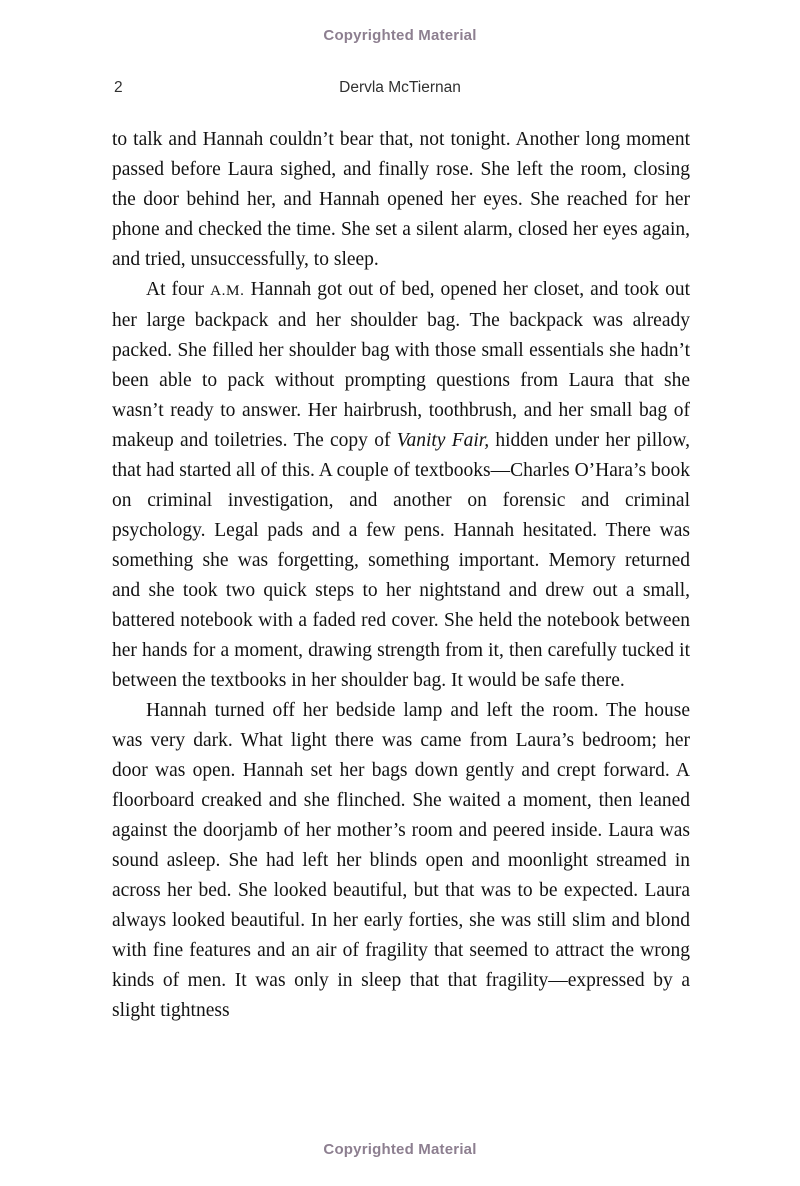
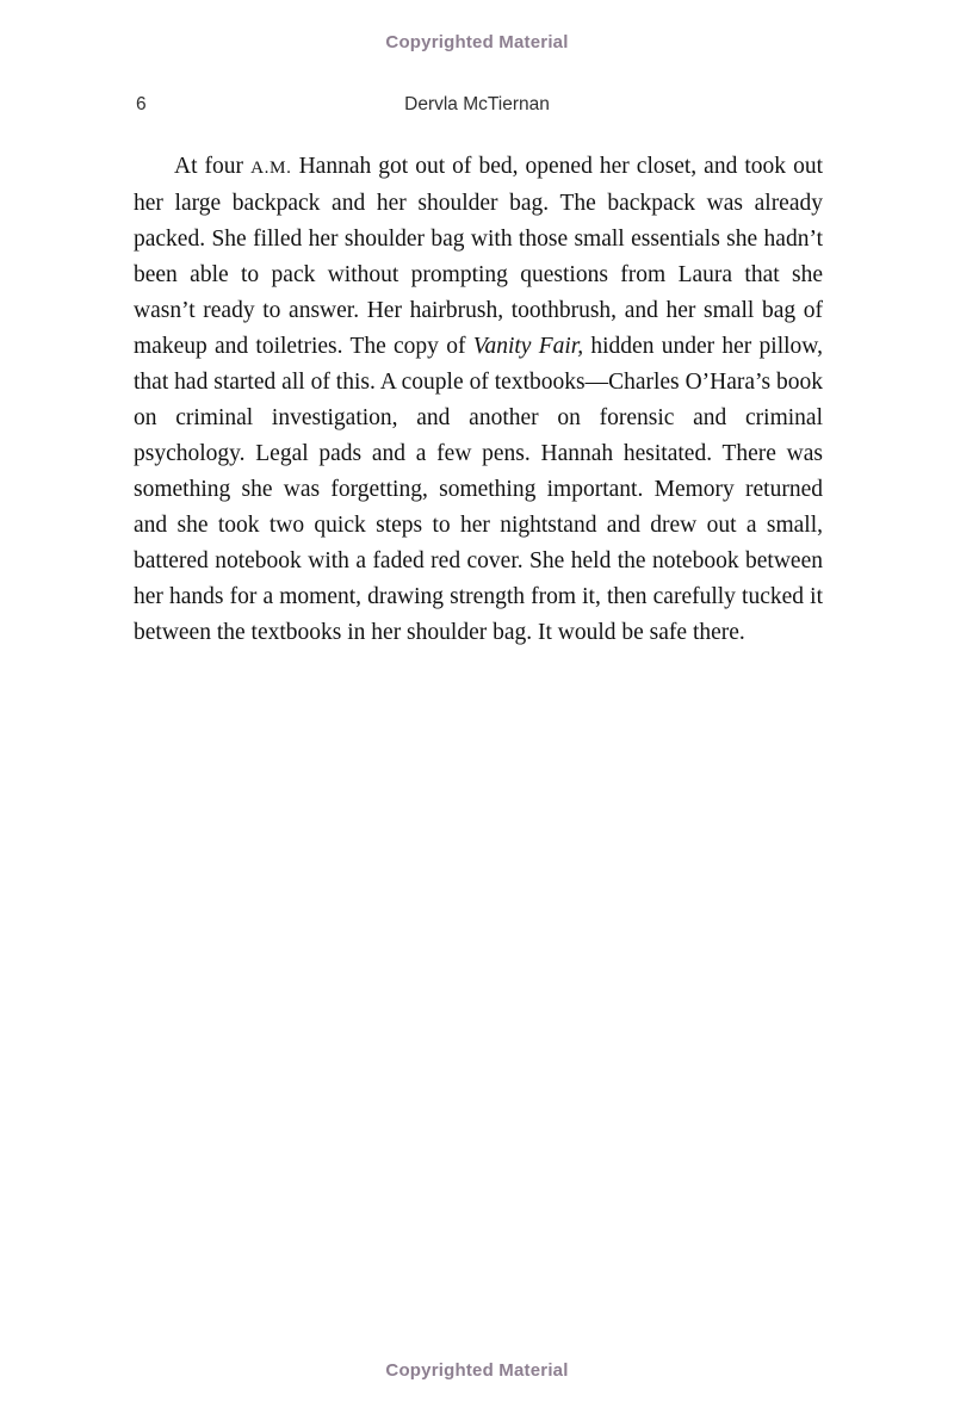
  Copyrighted Material
- 2
+ 6
  Dervla McTiernan
- to talk and Hannah couldn’t bear that, not tonight. Another long moment passed before Laura sighed, and finally rose. She left the room, closing the door behind her, and Hannah opened her eyes. She reached for her phone and checked the time. She set a silent alarm, closed her eyes again, and tried, unsuccessfully, to sleep.
  At four A.M. Hannah got out of bed, opened her closet, and took out her large backpack and her shoulder bag. The backpack was already packed. She filled her shoulder bag with those small essentials she hadn’t been able to pack without prompting questions from Laura that she wasn’t ready to answer. Her hairbrush, toothbrush, and her small bag of makeup and toiletries. The copy of Vanity Fair, hidden under her pillow, that had started all of this. A couple of textbooks—Charles O’Hara’s book on criminal investigation, and another on forensic and criminal psychology. Legal pads and a few pens. Hannah hesitated. There was something she was forgetting, something important. Memory returned and she took two quick steps to her nightstand and drew out a small, battered notebook with a faded red cover. She held the notebook between her hands for a moment, drawing strength from it, then carefully tucked it between the textbooks in her shoulder bag. It would be safe there.
- Hannah turned off her bedside lamp and left the room. The house was very dark. What light there was came from Laura’s bedroom; her door was open. Hannah set her bags down gently and crept forward. A floorboard creaked and she flinched. She waited a moment, then leaned against the doorjamb of her mother’s room and peered inside. Laura was sound asleep. She had left her blinds open and moonlight streamed in across her bed. She looked beautiful, but that was to be expected. Laura always looked beautiful. In her early forties, she was still slim and blond with fine features and an air of fragility that seemed to attract the wrong kinds of men. It was only in sleep that that fragility—expressed by a slight tightness
  Copyrighted Material
